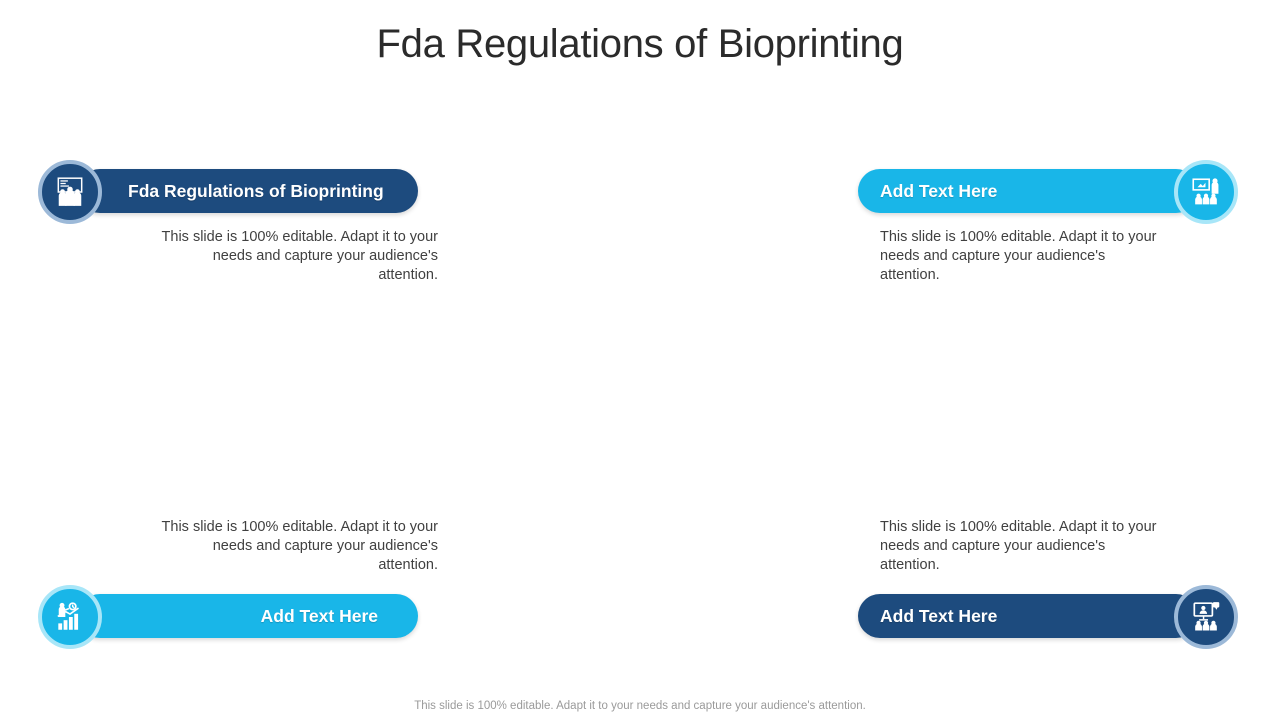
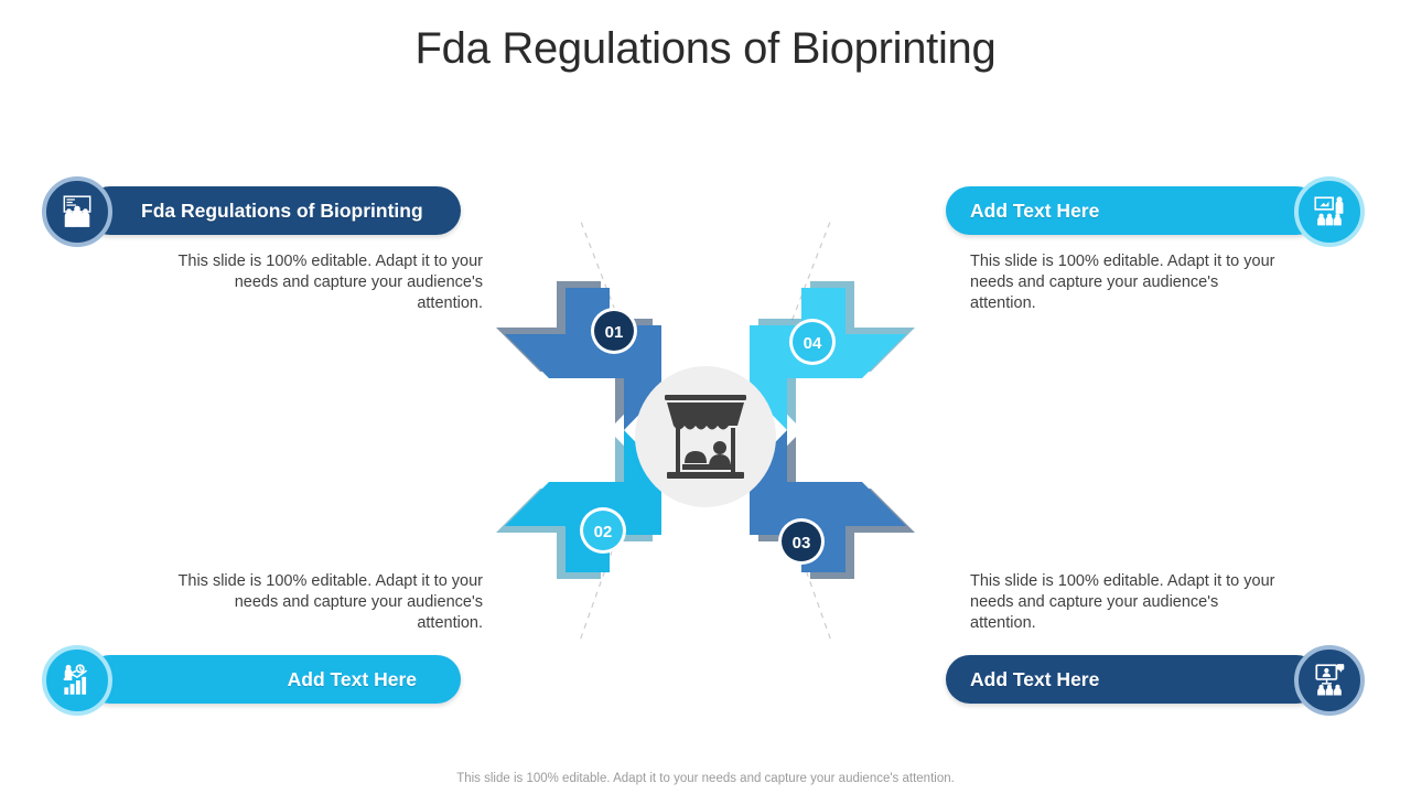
  Fda Regulations of Bioprinting
  Fda Regulations of Bioprinting
  This slide is 100% editable. Adapt it to your needs and capture your audience's attention.
  Add Text Here
  This slide is 100% editable. Adapt it to your needs and capture your audience's attention.
  This slide is 100% editable. Adapt it to your needs and capture your audience's attention.
  Add Text Here
  This slide is 100% editable. Adapt it to your needs and capture your audience's attention.
  Add Text Here
+ 01
+ 04
+ 02
+ 03
  This slide is 100% editable. Adapt it to your needs and capture your audience's attention.
